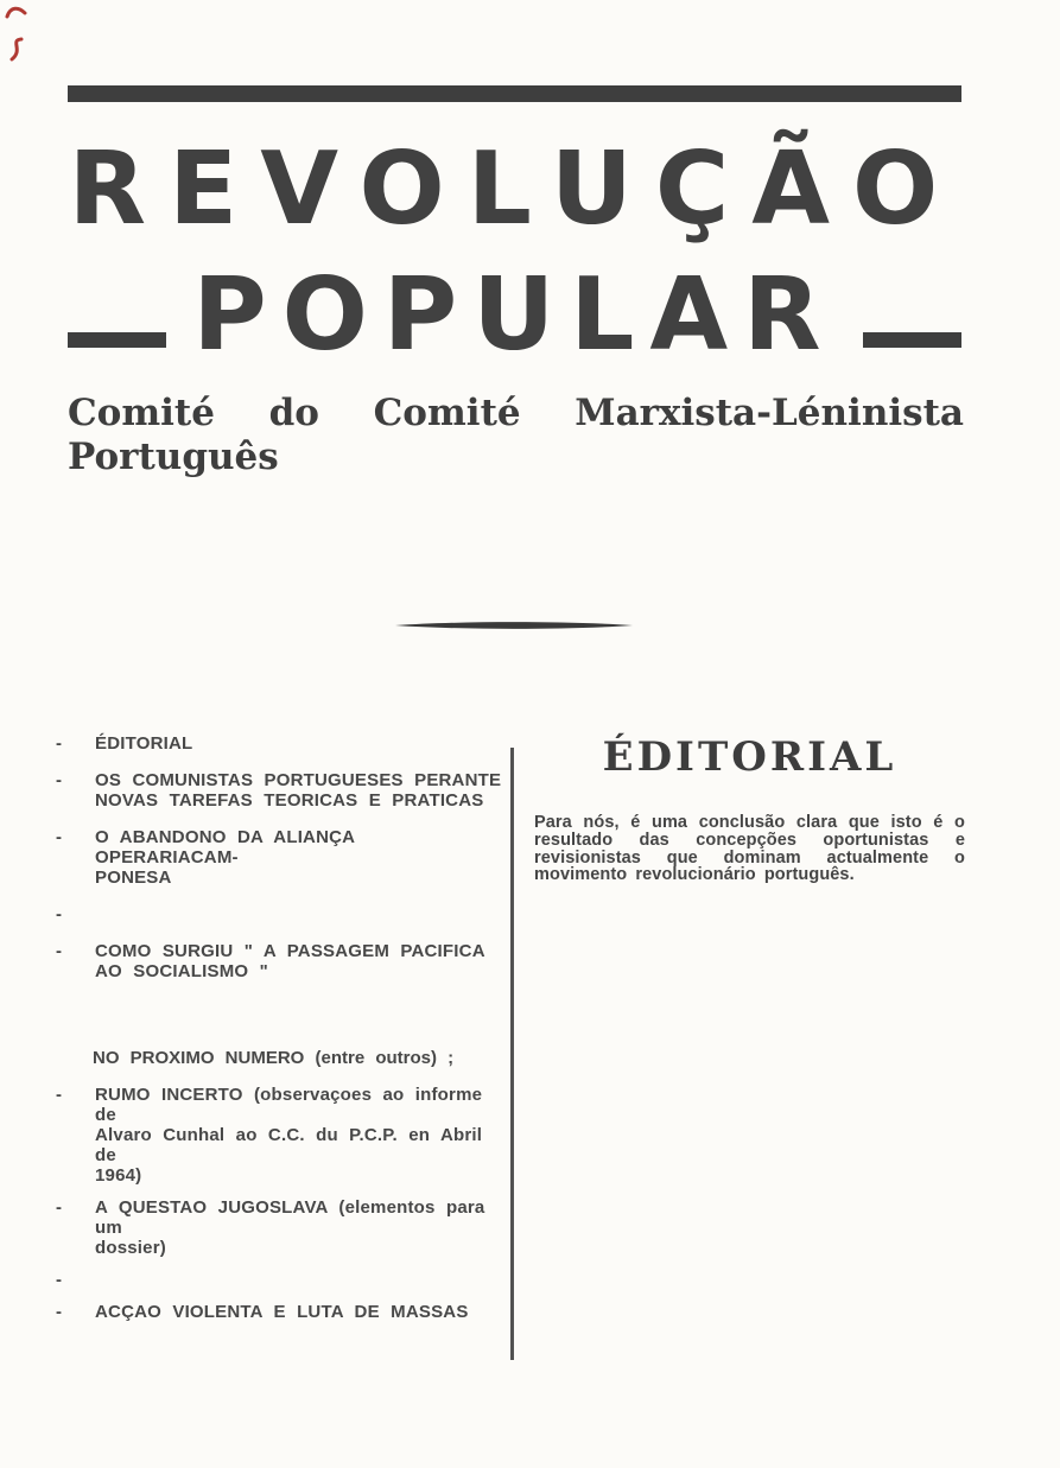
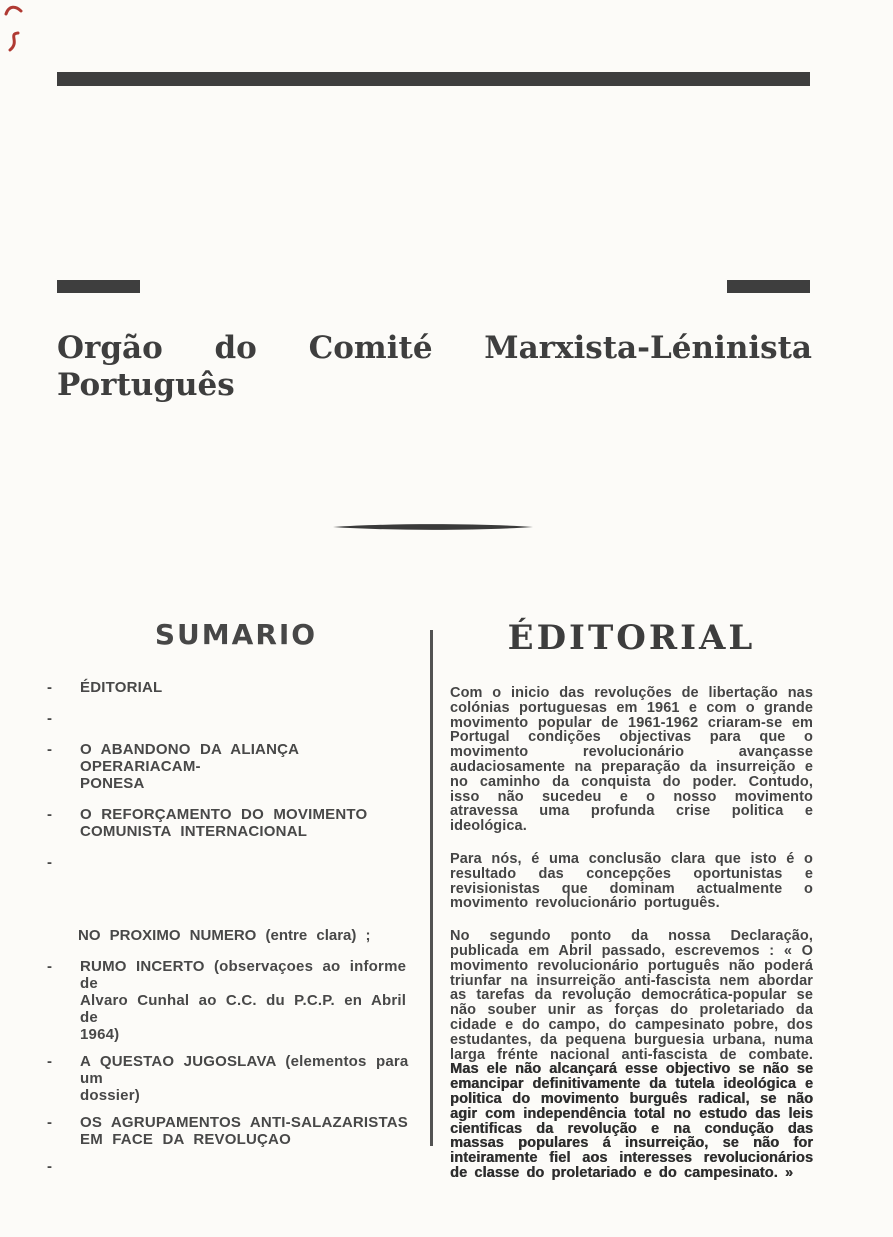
- REVOLUÇÃO
- POPULAR
- Comité do Comité Marxista-Léninista Português
+ Orgão do Comité Marxista-Léninista Português
+ SUMARIO
  -
  ÉDITORIAL
  -
- OS COMUNISTAS PORTUGUESES PERANTE
- NOVAS TAREFAS TEORICAS E PRATICAS
  -
  O ABANDONO DA ALIANÇA OPERARIACAM-
  PONESA
  -
+ O REFORÇAMENTO DO MOVIMENTO
+ COMUNISTA INTERNACIONAL
  -
- COMO SURGIU " A PASSAGEM PACIFICA
- AO SOCIALISMO "
- NO PROXIMO NUMERO (entre outros) ;
+ NO PROXIMO NUMERO (entre clara) ;
  -
  RUMO INCERTO (observaçoes ao informe de
  Alvaro Cunhal ao C.C. du P.C.P. en Abril de
  1964)
  -
  A QUESTAO JUGOSLAVA (elementos para um
  dossier)
  -
+ OS AGRUPAMENTOS ANTI-SALAZARISTAS
+ EM FACE DA REVOLUÇAO
  -
- ACÇAO VIOLENTA E LUTA DE MASSAS
  ÉDITORIAL
+ Com o inicio das revoluções de libertação nas colónias portuguesas em 1961 e com o grande movimento popular de 1961-1962 criaram-se em Portugal condições objectivas para que o movimento revolucionário avançasse audaciosamente na preparação da insurreição e no caminho da conquista do poder. Contudo, isso não sucedeu e o nosso movimento atravessa uma profunda crise politica e ideológica.
  Para nós, é uma conclusão clara que isto é o resultado das concepções oportunistas e revisionistas que dominam actualmente o movimento revolucionário português.
+ No segundo ponto da nossa Declaração, publicada em Abril passado, escrevemos : « O movimento revolucionário português não poderá triunfar na insurreição anti-fascista nem abordar as tarefas da revolução democrática-popular se não souber unir as forças do proletariado da cidade e do campo, do campesinato pobre, dos estudantes, da pequena burguesia urbana, numa larga frénte nacional anti-fascista de combate. Mas ele não alcançará esse objectivo se não se emancipar definitivamente da tutela ideológica e politica do movimento burguês radical, se não agir com independência total no estudo das leis cientificas da revolução e na condução das massas populares á insurreição, se não for inteiramente fiel aos interesses revolucionários de classe do proletariado e do campesinato. »
